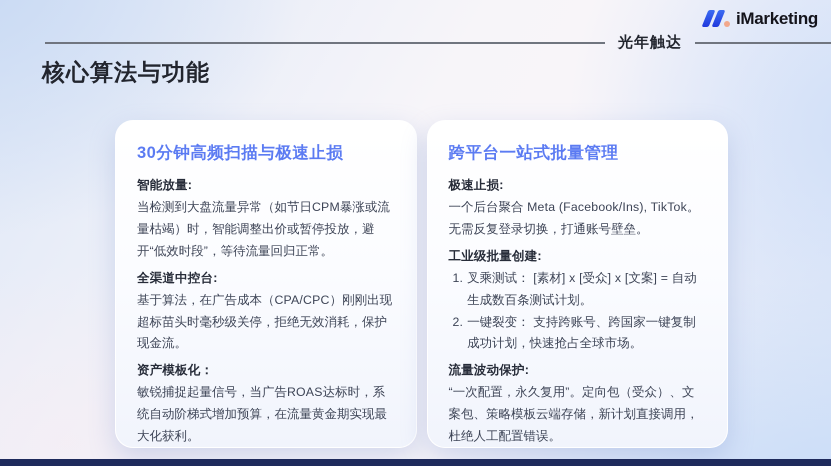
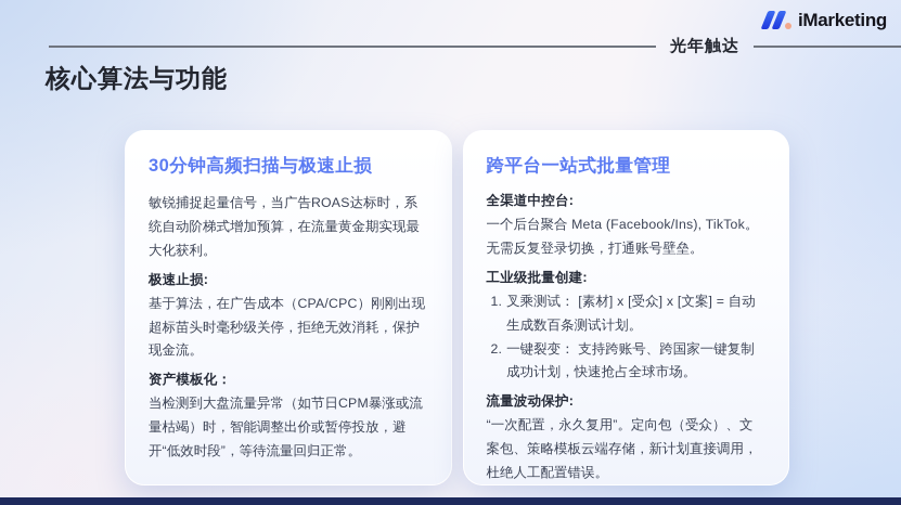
  iMarketing
  光年触达
  核心算法与功能
  30分钟高频扫描与极速止损
- 智能放量:
- 当检测到大盘流量异常（如节日CPM暴涨或流量枯竭）时，智能调整出价或暂停投放，避开“低效时段”，等待流量回归正常。
+ 敏锐捕捉起量信号，当广告ROAS达标时，系统自动阶梯式增加预算，在流量黄金期实现最大化获利。
- 全渠道中控台:
+ 极速止损:
  基于算法，在广告成本（CPA/CPC）刚刚出现超标苗头时毫秒级关停，拒绝无效消耗，保护现金流。
  资产模板化：
- 敏锐捕捉起量信号，当广告ROAS达标时，系统自动阶梯式增加预算，在流量黄金期实现最大化获利。
+ 当检测到大盘流量异常（如节日CPM暴涨或流量枯竭）时，智能调整出价或暂停投放，避开“低效时段”，等待流量回归正常。
  跨平台一站式批量管理
- 极速止损:
+ 全渠道中控台:
  一个后台聚合 Meta (Facebook/Ins), TikTok。无需反复登录切换，打通账号壁垒。
  工业级批量创建:
  1.
  叉乘测试： [素材] x [受众] x [文案] = 自动生成数百条测试计划。
  2.
  一键裂变： 支持跨账号、跨国家一键复制成功计划，快速抢占全球市场。
  流量波动保护:
  “一次配置，永久复用”。定向包（受众）、文案包、策略模板云端存储，新计划直接调用，杜绝人工配置错误。
